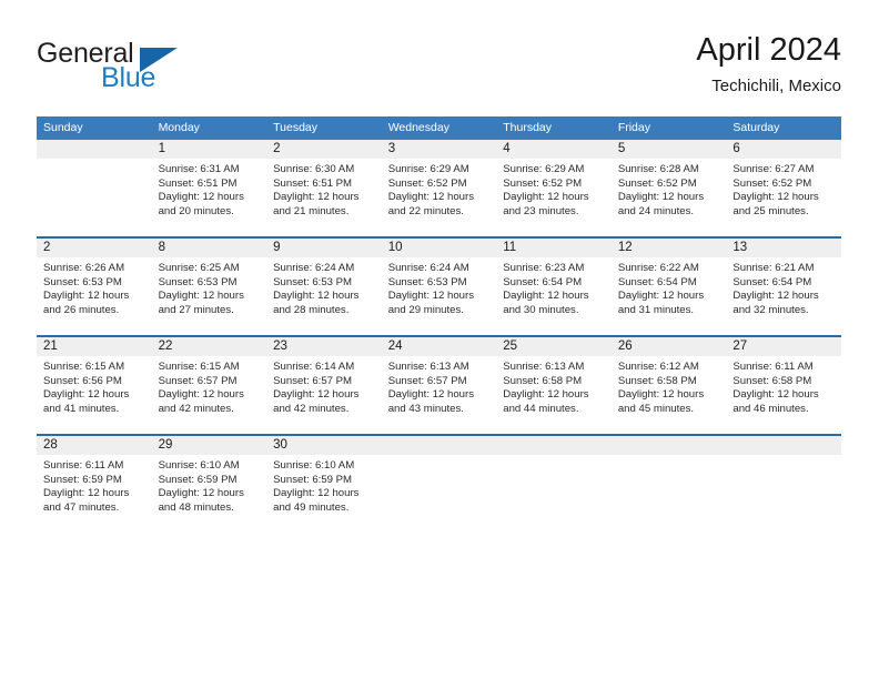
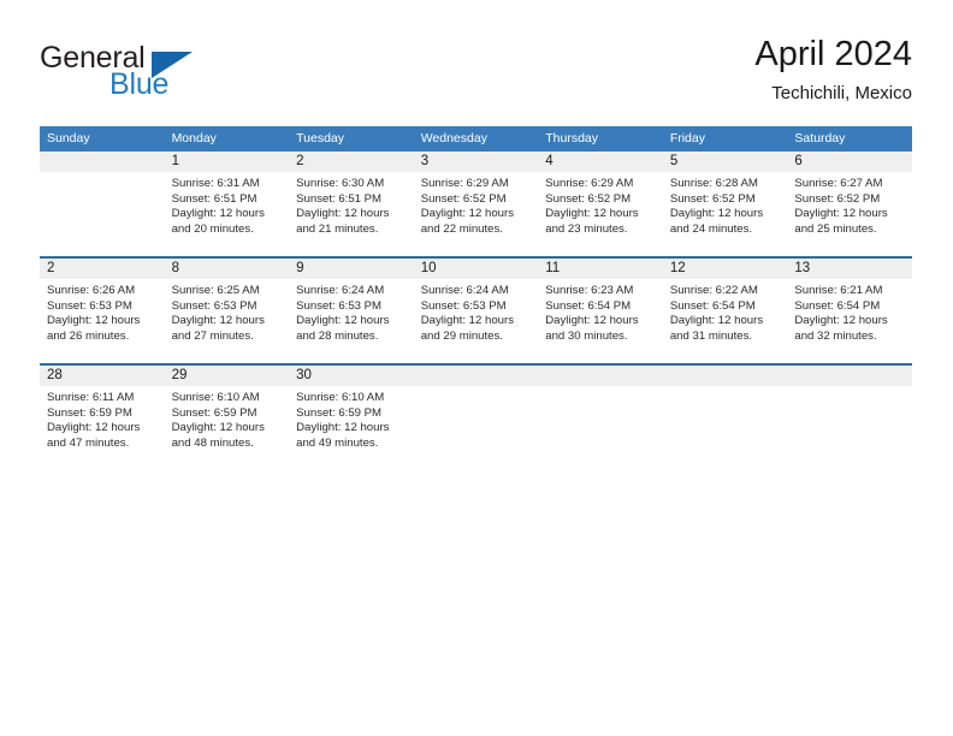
  General
  Blue
  April 2024
  Techichili, Mexico
  Sunday	Monday	Tuesday	Wednesday	Thursday	Friday	Saturday
  	1Sunrise: 6:31 AMSunset: 6:51 PMDaylight: 12 hoursand 20 minutes.	2Sunrise: 6:30 AMSunset: 6:51 PMDaylight: 12 hoursand 21 minutes.	3Sunrise: 6:29 AMSunset: 6:52 PMDaylight: 12 hoursand 22 minutes.	4Sunrise: 6:29 AMSunset: 6:52 PMDaylight: 12 hoursand 23 minutes.	5Sunrise: 6:28 AMSunset: 6:52 PMDaylight: 12 hoursand 24 minutes.	6Sunrise: 6:27 AMSunset: 6:52 PMDaylight: 12 hoursand 25 minutes.
  2Sunrise: 6:26 AMSunset: 6:53 PMDaylight: 12 hoursand 26 minutes.	8Sunrise: 6:25 AMSunset: 6:53 PMDaylight: 12 hoursand 27 minutes.	9Sunrise: 6:24 AMSunset: 6:53 PMDaylight: 12 hoursand 28 minutes.	10Sunrise: 6:24 AMSunset: 6:53 PMDaylight: 12 hoursand 29 minutes.	11Sunrise: 6:23 AMSunset: 6:54 PMDaylight: 12 hoursand 30 minutes.	12Sunrise: 6:22 AMSunset: 6:54 PMDaylight: 12 hoursand 31 minutes.	13Sunrise: 6:21 AMSunset: 6:54 PMDaylight: 12 hoursand 32 minutes.
- 21Sunrise: 6:15 AMSunset: 6:56 PMDaylight: 12 hoursand 41 minutes.	22Sunrise: 6:15 AMSunset: 6:57 PMDaylight: 12 hoursand 42 minutes.	23Sunrise: 6:14 AMSunset: 6:57 PMDaylight: 12 hoursand 42 minutes.	24Sunrise: 6:13 AMSunset: 6:57 PMDaylight: 12 hoursand 43 minutes.	25Sunrise: 6:13 AMSunset: 6:58 PMDaylight: 12 hoursand 44 minutes.	26Sunrise: 6:12 AMSunset: 6:58 PMDaylight: 12 hoursand 45 minutes.	27Sunrise: 6:11 AMSunset: 6:58 PMDaylight: 12 hoursand 46 minutes.
  28Sunrise: 6:11 AMSunset: 6:59 PMDaylight: 12 hoursand 47 minutes.	29Sunrise: 6:10 AMSunset: 6:59 PMDaylight: 12 hoursand 48 minutes.	30Sunrise: 6:10 AMSunset: 6:59 PMDaylight: 12 hoursand 49 minutes.
